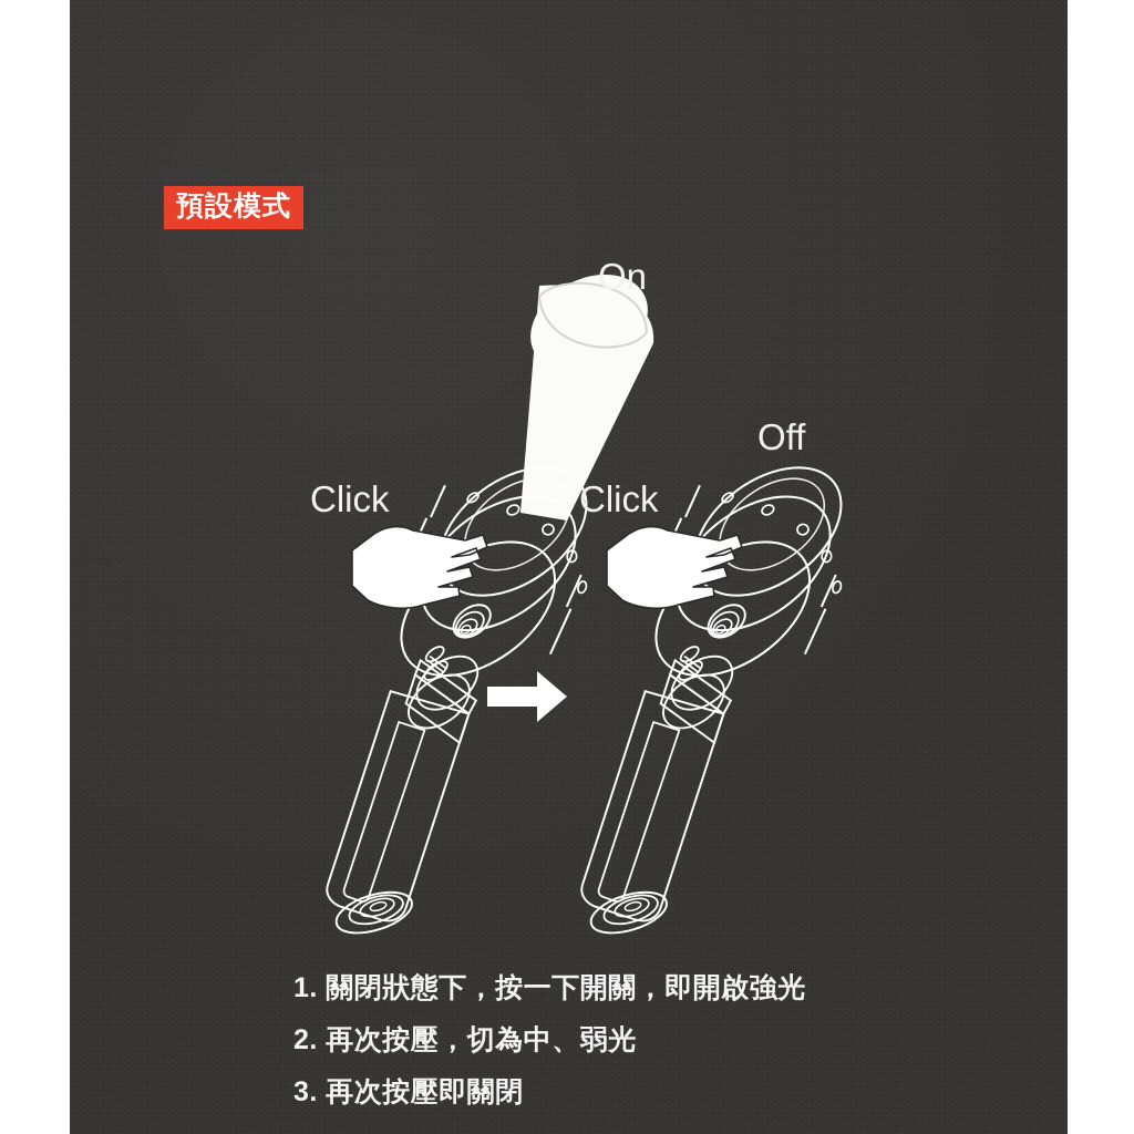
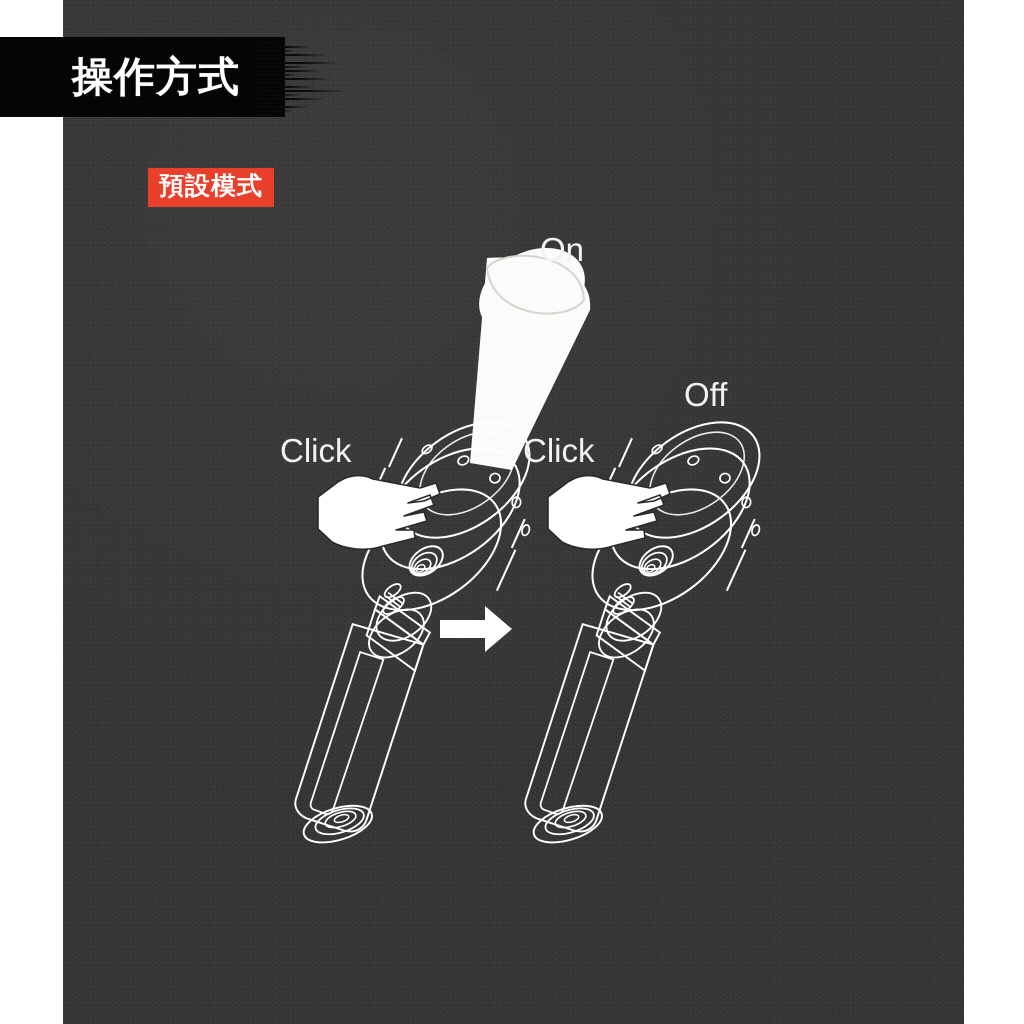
+ 操作方式
  預設模式
  On
  Off
  Click
  Click
- 1. 關閉狀態下，按一下開關，即開啟強光
- 2. 再次按壓，切為中、弱光
- 3. 再次按壓即關閉
